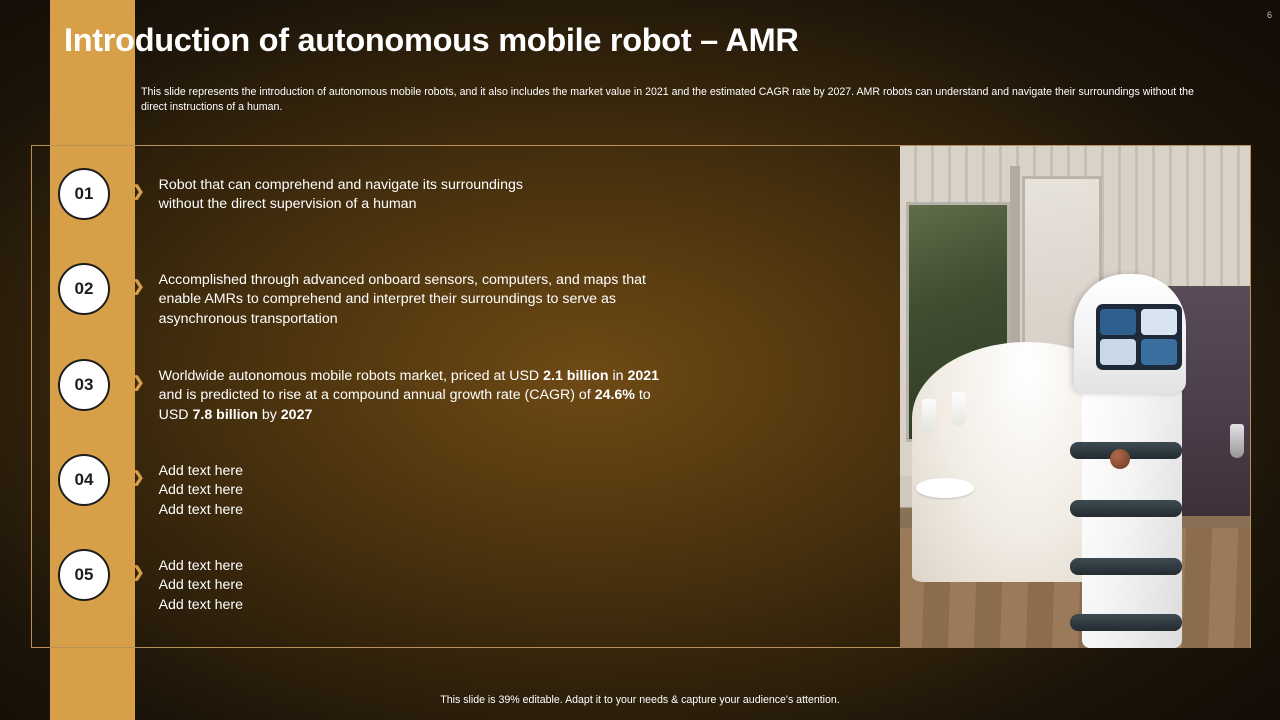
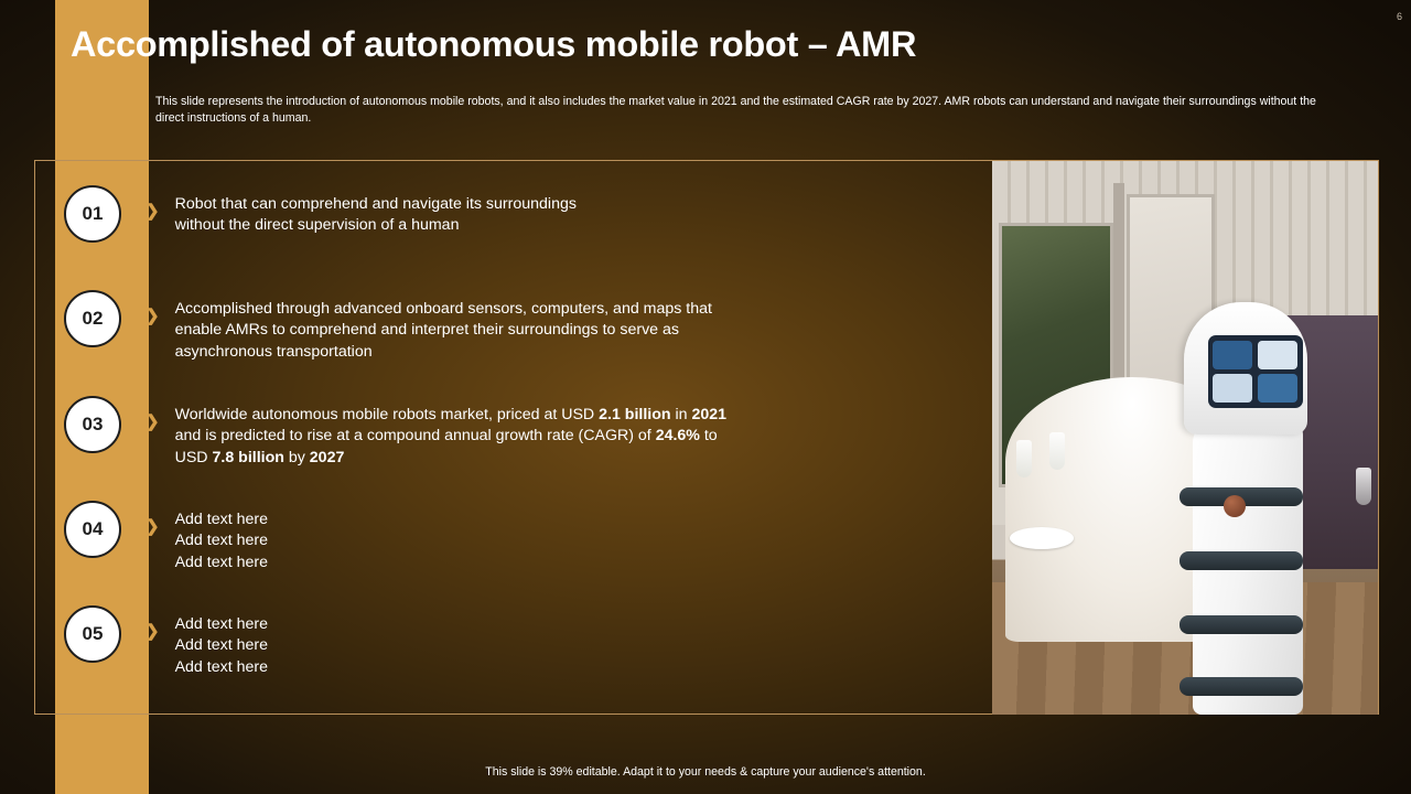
- Introduction of autonomous mobile robot – AMR
+ Accomplished of autonomous mobile robot – AMR
  This slide represents the introduction of autonomous mobile robots, and it also includes the market value in 2021 and the estimated CAGR rate by 2027. AMR robots can understand and navigate their surroundings without the direct instructions of a human.
  01
  ❯
  Robot that can comprehend and navigate its surroundings
  without the direct supervision of a human
  02
  ❯
  Accomplished through advanced onboard sensors, computers, and maps that
  enable AMRs to comprehend and interpret their surroundings to serve as
  asynchronous transportation
  03
  ❯
  Worldwide autonomous mobile robots market, priced at USD 2.1 billion in 2021
  and is predicted to rise at a compound annual growth rate (CAGR) of 24.6% to
  USD 7.8 billion by 2027
  04
  ❯
  Add text here
  Add text here
  Add text here
  05
  ❯
  Add text here
  Add text here
  Add text here
  This slide is 39% editable. Adapt it to your needs & capture your audience's attention.
  6
